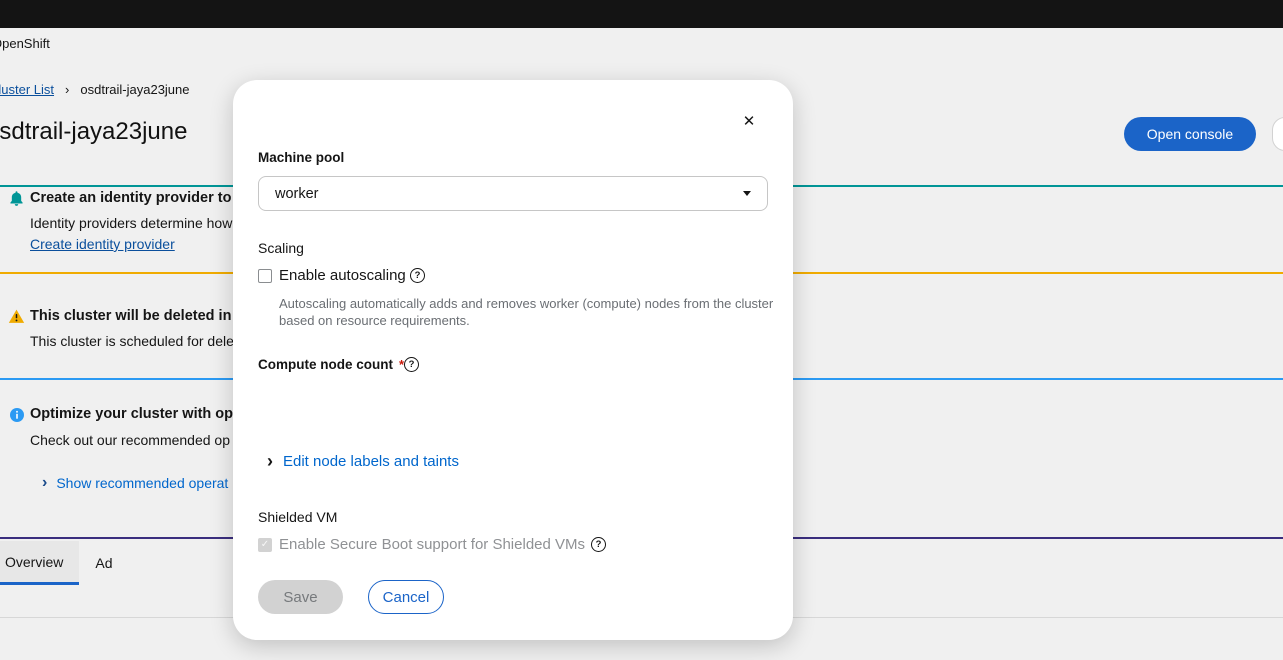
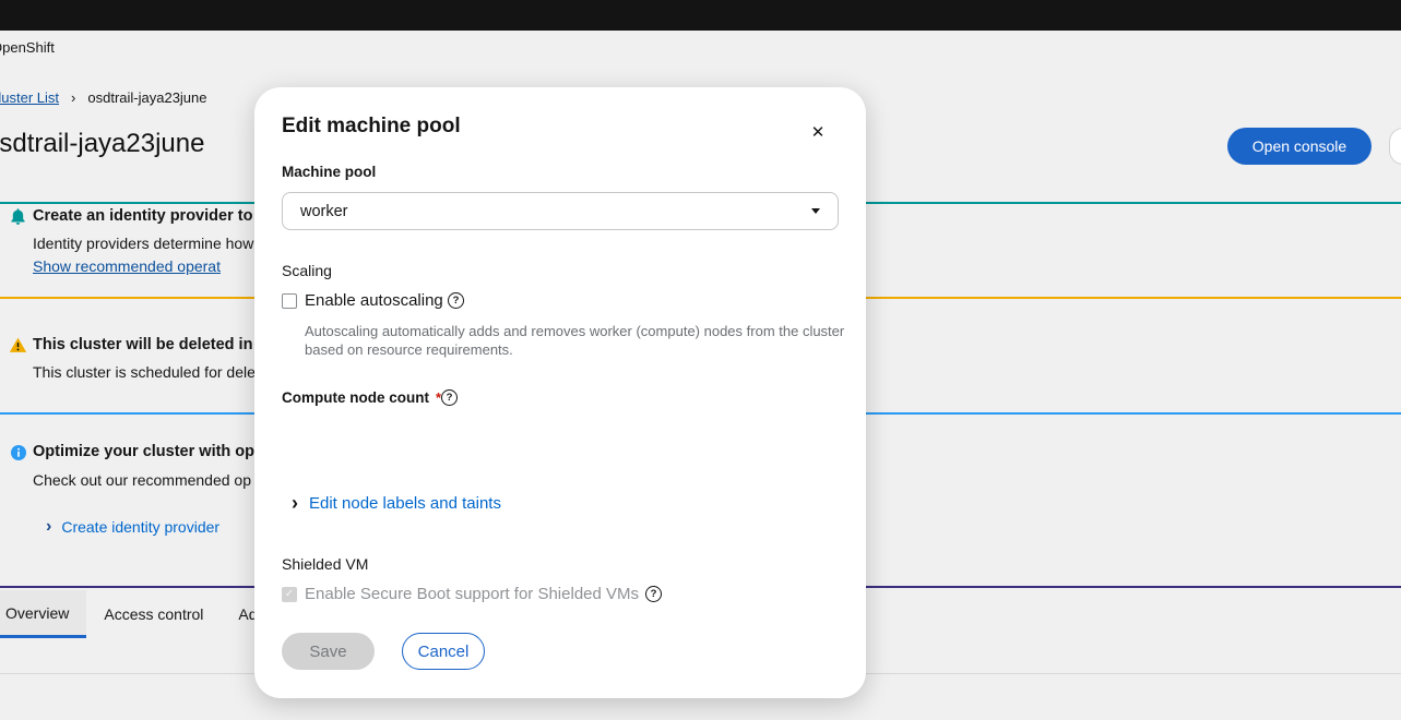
  penShift
  uster List
  ›
  osdtrail-jaya23june
  sdtrail-jaya23june
  Open console
  Create an identity provider to
  Identity providers determine how
- Create identity provider
+ Show recommended operat
  This cluster will be deleted in
  This cluster is scheduled for dele
  Optimize your cluster with op
  Check out our recommended op
  ›
- Show recommended operat
+ Create identity provider
  Overview
+ Access control
  Ad
+ Edit machine pool
  ✕
  Machine pool
  worker
  Scaling
  Enable autoscaling
  ?
  Autoscaling automatically adds and removes worker (compute) nodes from the cluster based on resource requirements.
  Compute node count
  *
  ?
  ›
  Edit node labels and taints
  Shielded VM
  ✓
  Enable Secure Boot support for Shielded VMs
  ?
  Save
  Cancel
